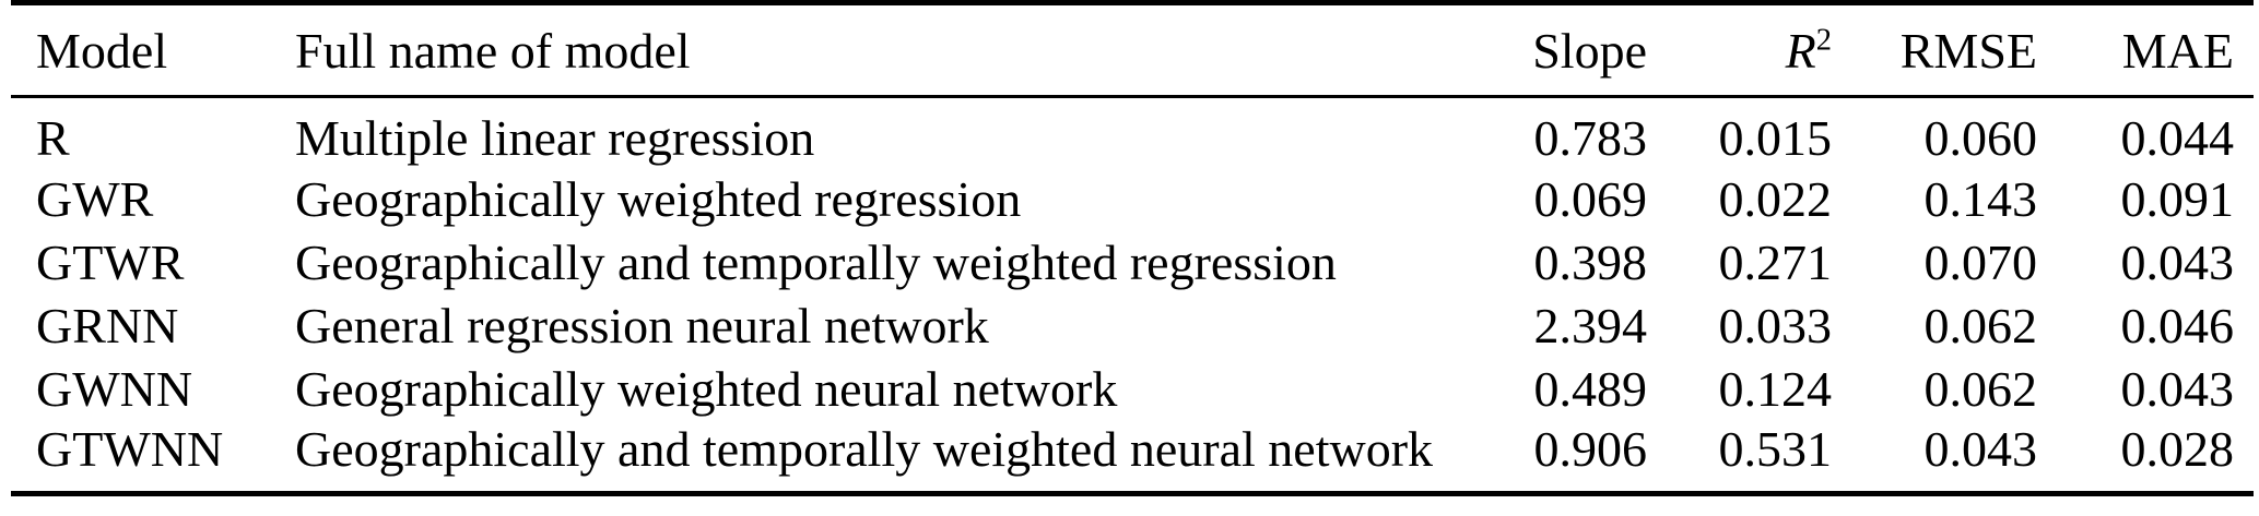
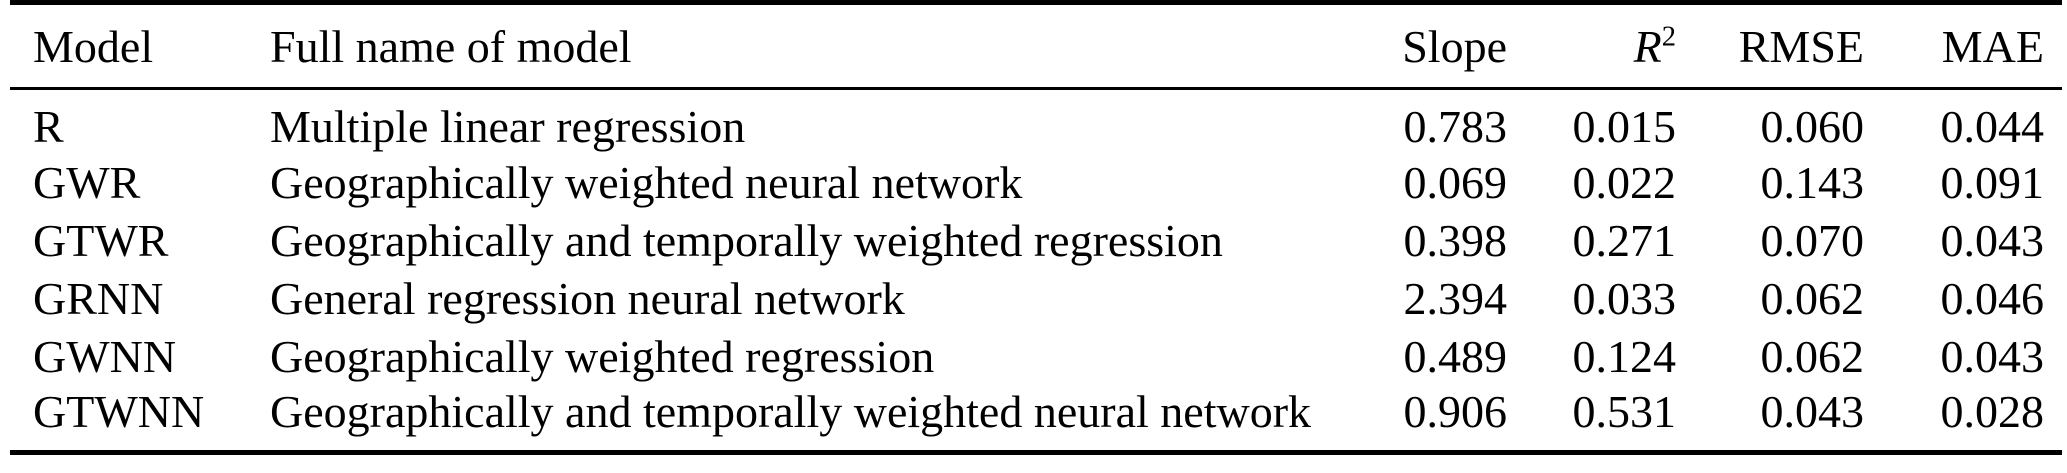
  Model	Full name of model	Slope	R2	RMSE	MAE
  R	Multiple linear regression	0.783	0.015	0.060	0.044
- GWR	Geographically weighted regression	0.069	0.022	0.143	0.091
+ GWR	Geographically weighted neural network	0.069	0.022	0.143	0.091
  GTWR	Geographically and temporally weighted regression	0.398	0.271	0.070	0.043
  GRNN	General regression neural network	2.394	0.033	0.062	0.046
- GWNN	Geographically weighted neural network	0.489	0.124	0.062	0.043
+ GWNN	Geographically weighted regression	0.489	0.124	0.062	0.043
  GTWNN	Geographically and temporally weighted neural network	0.906	0.531	0.043	0.028
